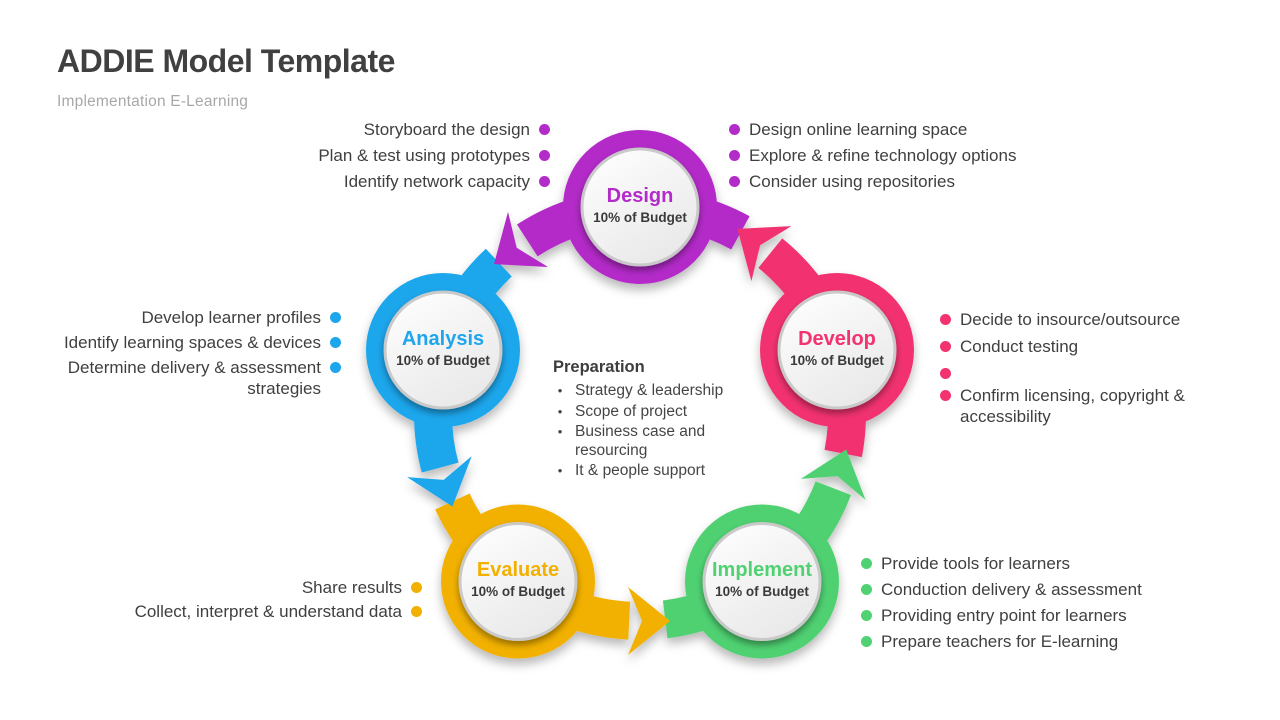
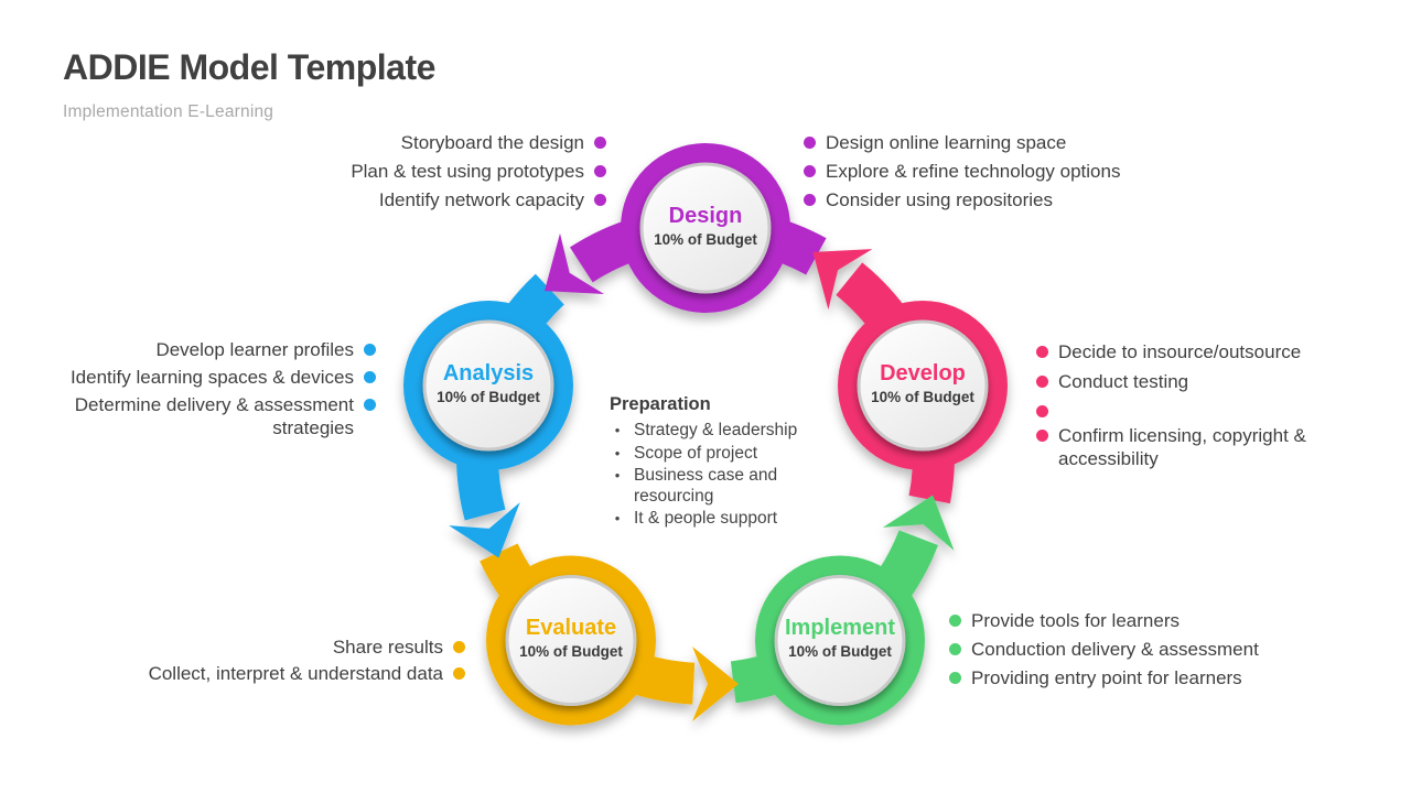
  ADDIE Model Template
  Implementation E-Learning
  Design
  10% of Budget
  Develop
  10% of Budget
  Implement
  10% of Budget
  Evaluate
  10% of Budget
  Analysis
  10% of Budget
  Storyboard the design
  Plan & test using prototypes
  Identify network capacity
  Design online learning space
  Explore & refine technology options
  Consider using repositories
  Develop learner profiles
  Identify learning spaces & devices
  Determine delivery & assessment
  strategies
  Decide to insource/outsource
  Conduct testing
  Confirm licensing, copyright &
  accessibility
  Share results
  Collect, interpret & understand data
  Provide tools for learners
  Conduction delivery & assessment
  Providing entry point for learners
- Prepare teachers for E-learning
  Preparation
  •
  Strategy & leadership
  •
  Scope of project
  •
  Business case and
  resourcing
  •
  It & people support
